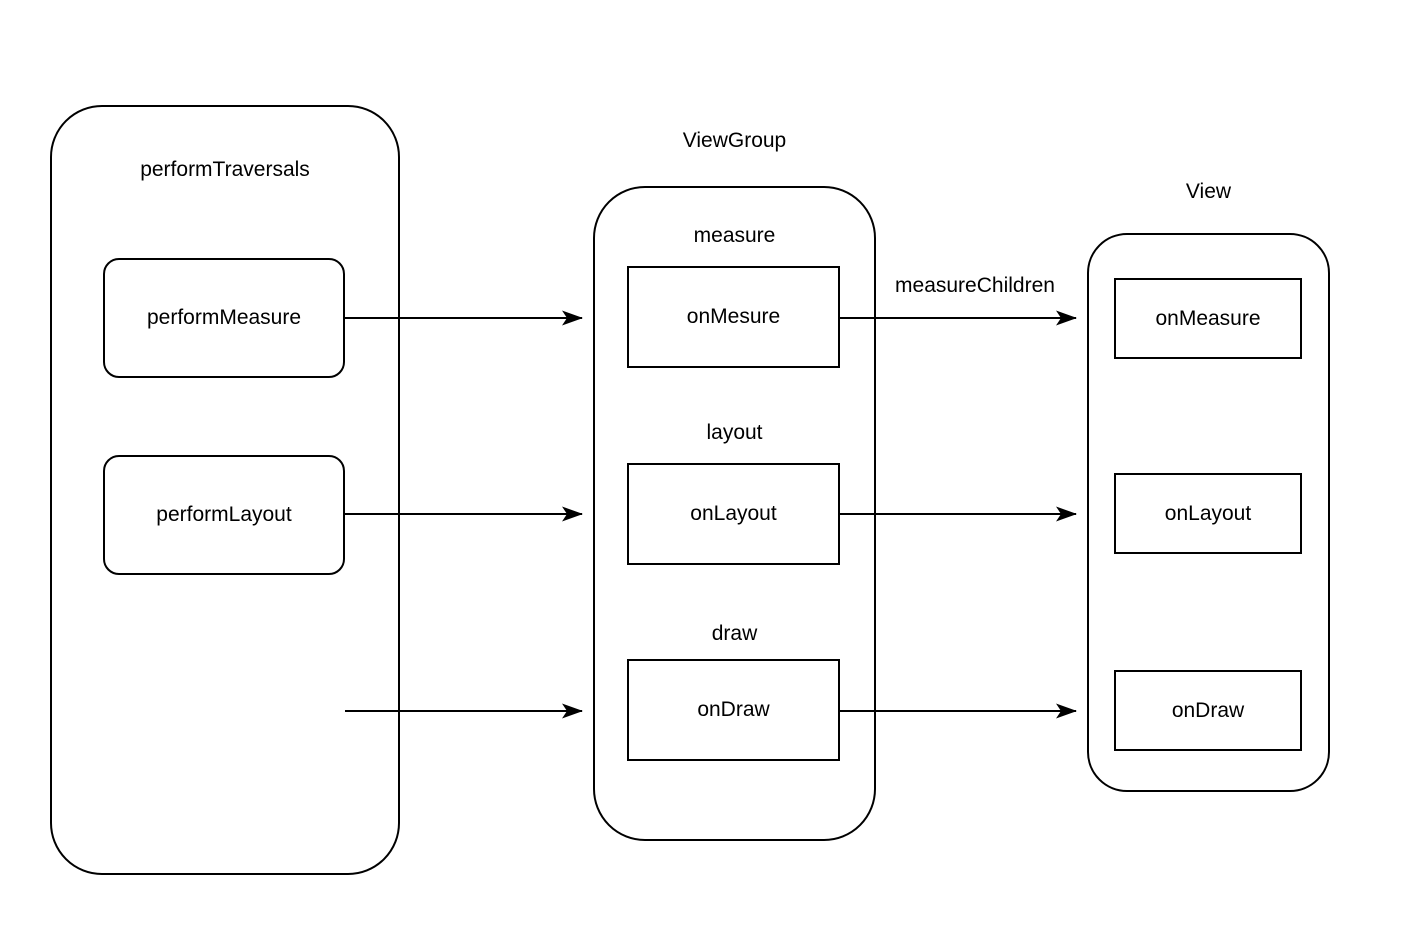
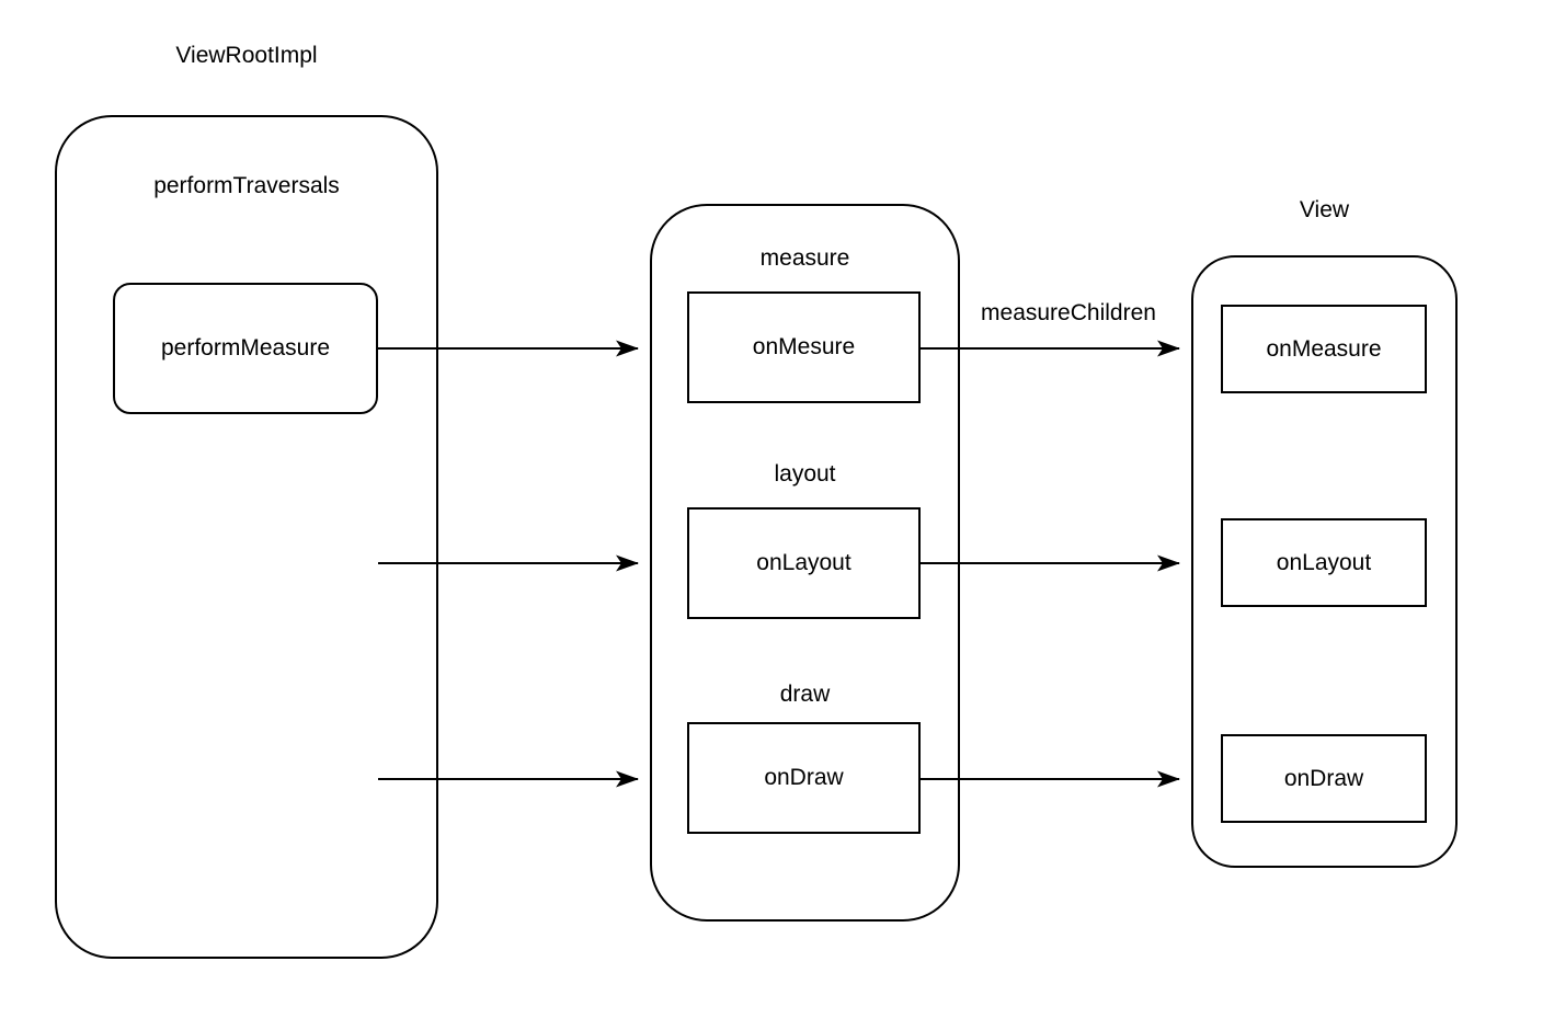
+ ViewRootImpl
  performTraversals
  performMeasure
- performLayout
- ViewGroup
  measure
  onMesure
  layout
  onLayout
  draw
  onDraw
  View
  onMeasure
  onLayout
  onDraw
  measureChildren
